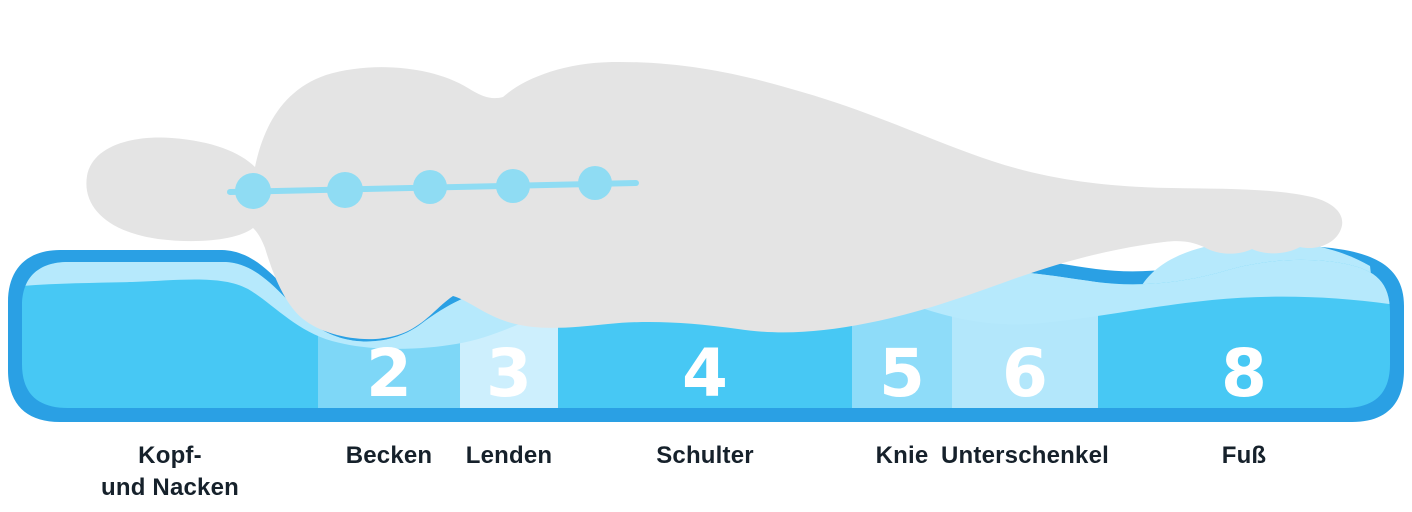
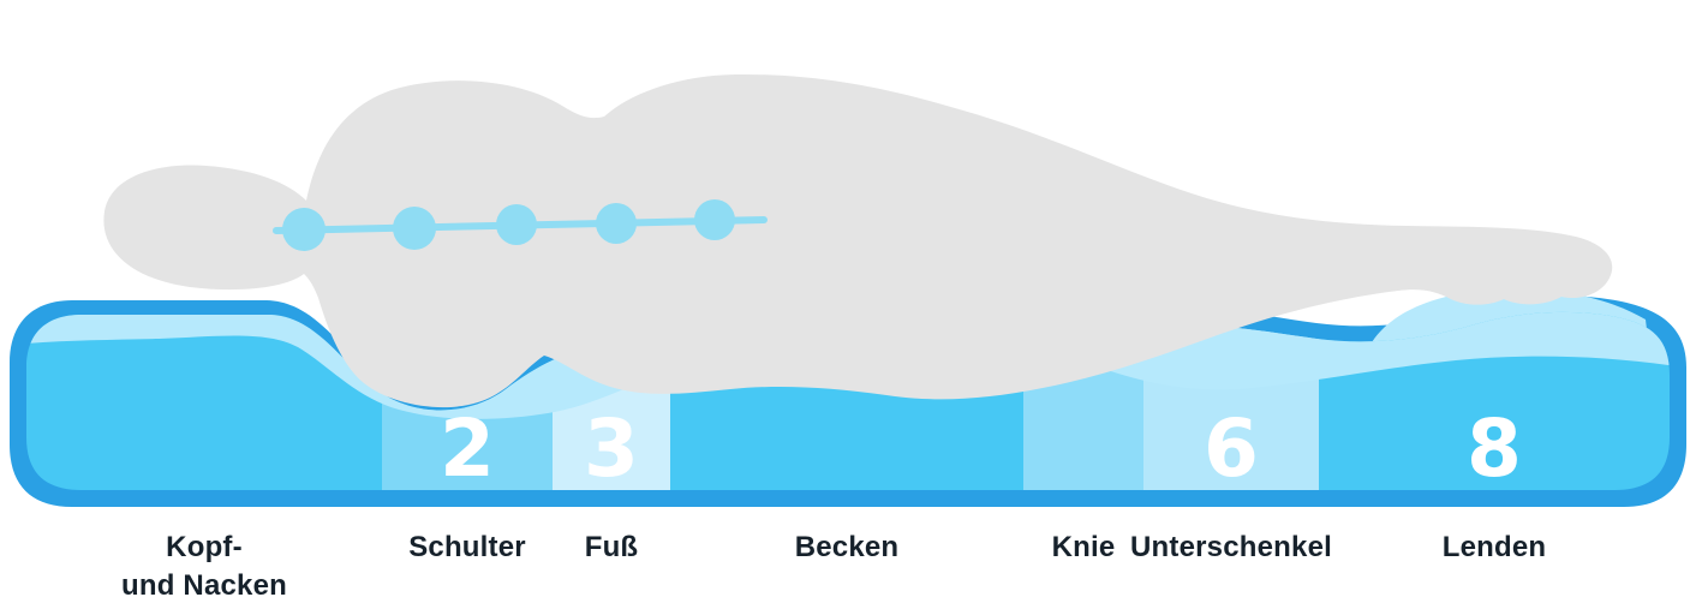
  2
  3
- 4
- 5
  6
  8
  Kopf-
  und Nacken
- Becken
+ Schulter
- Lenden
+ Fuß
- Schulter
+ Becken
  Knie
  Unterschenkel
- Fuß
+ Lenden
